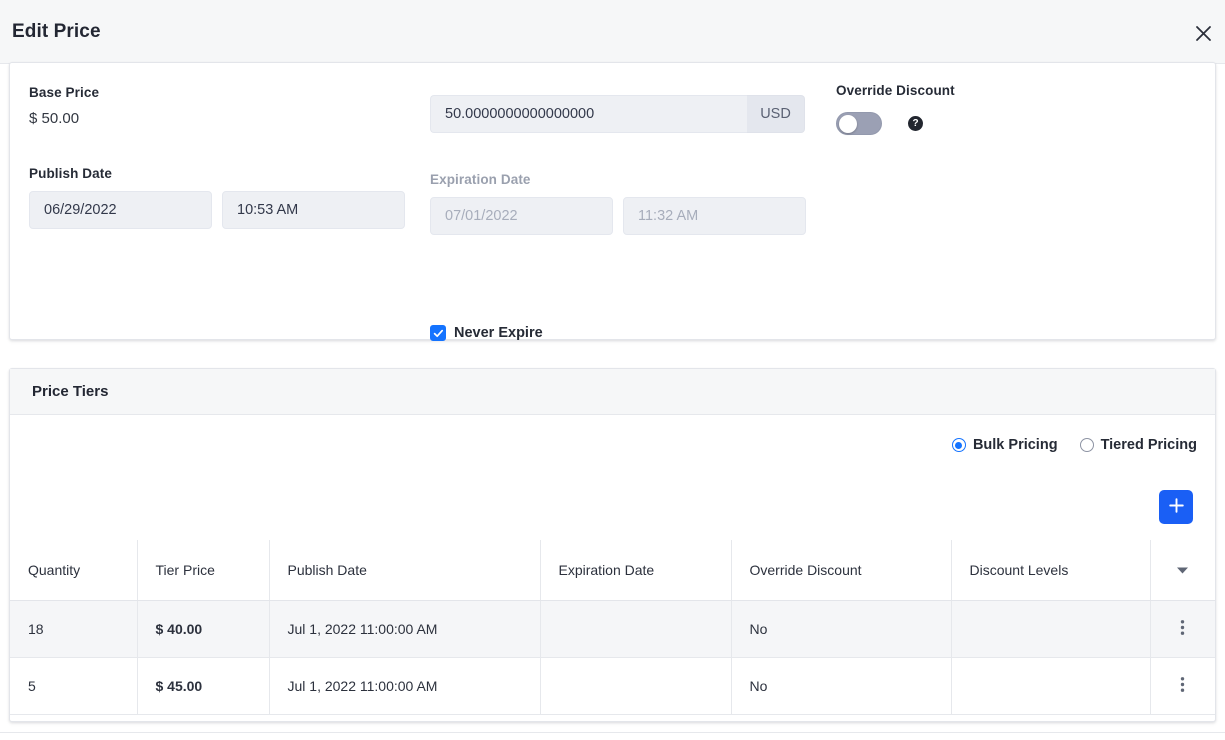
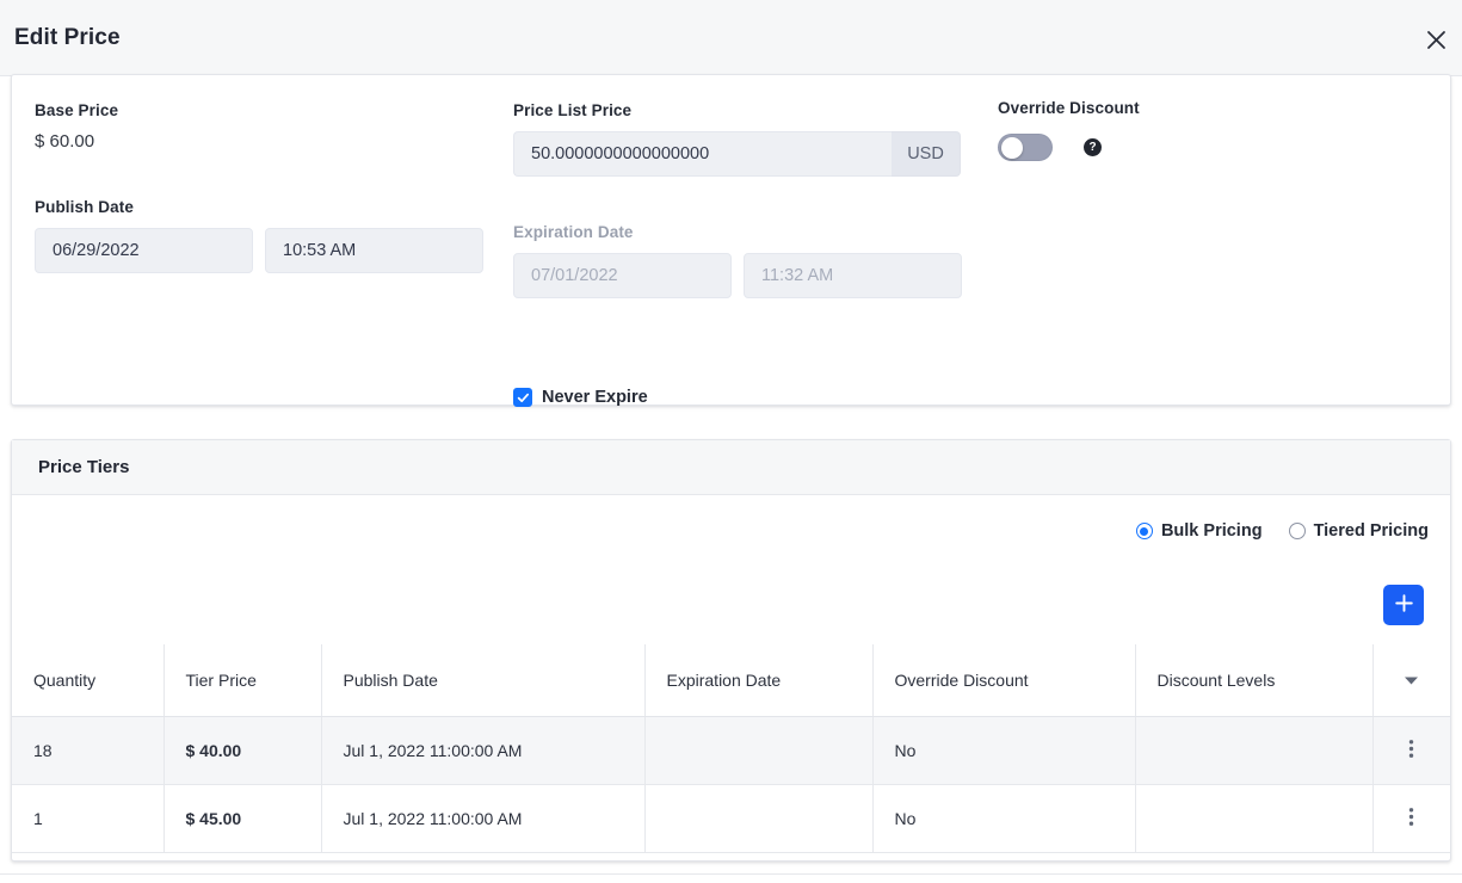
  Edit Price
  Base Price
- $ 50.00
+ $ 60.00
  Publish Date
  06/29/2022
  10:53 AM
+ Price List Price
  50.0000000000000000
  USD
  Expiration Date
  07/01/2022
  11:32 AM
  Override Discount
  ?
  Never Expire
  Price Tiers
  Bulk Pricing
  Tiered Pricing
  Quantity	Tier Price	Publish Date	Expiration Date	Override Discount	Discount Levels
  18	$ 40.00	Jul 1, 2022 11:00:00 AM		No
- 5	$ 45.00	Jul 1, 2022 11:00:00 AM		No
+ 1	$ 45.00	Jul 1, 2022 11:00:00 AM		No
